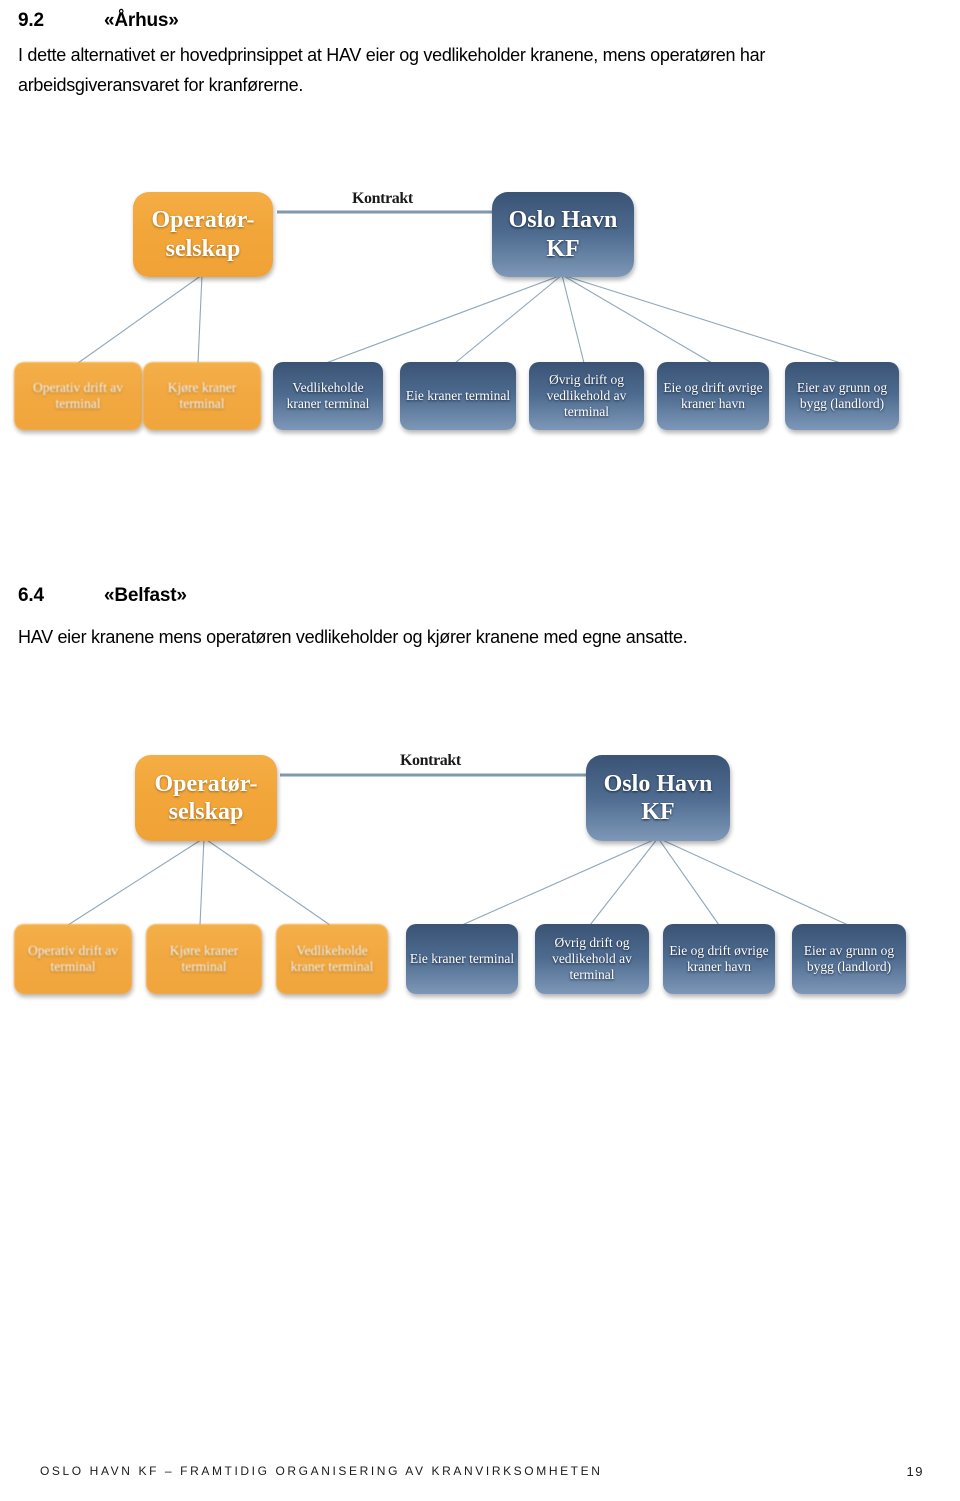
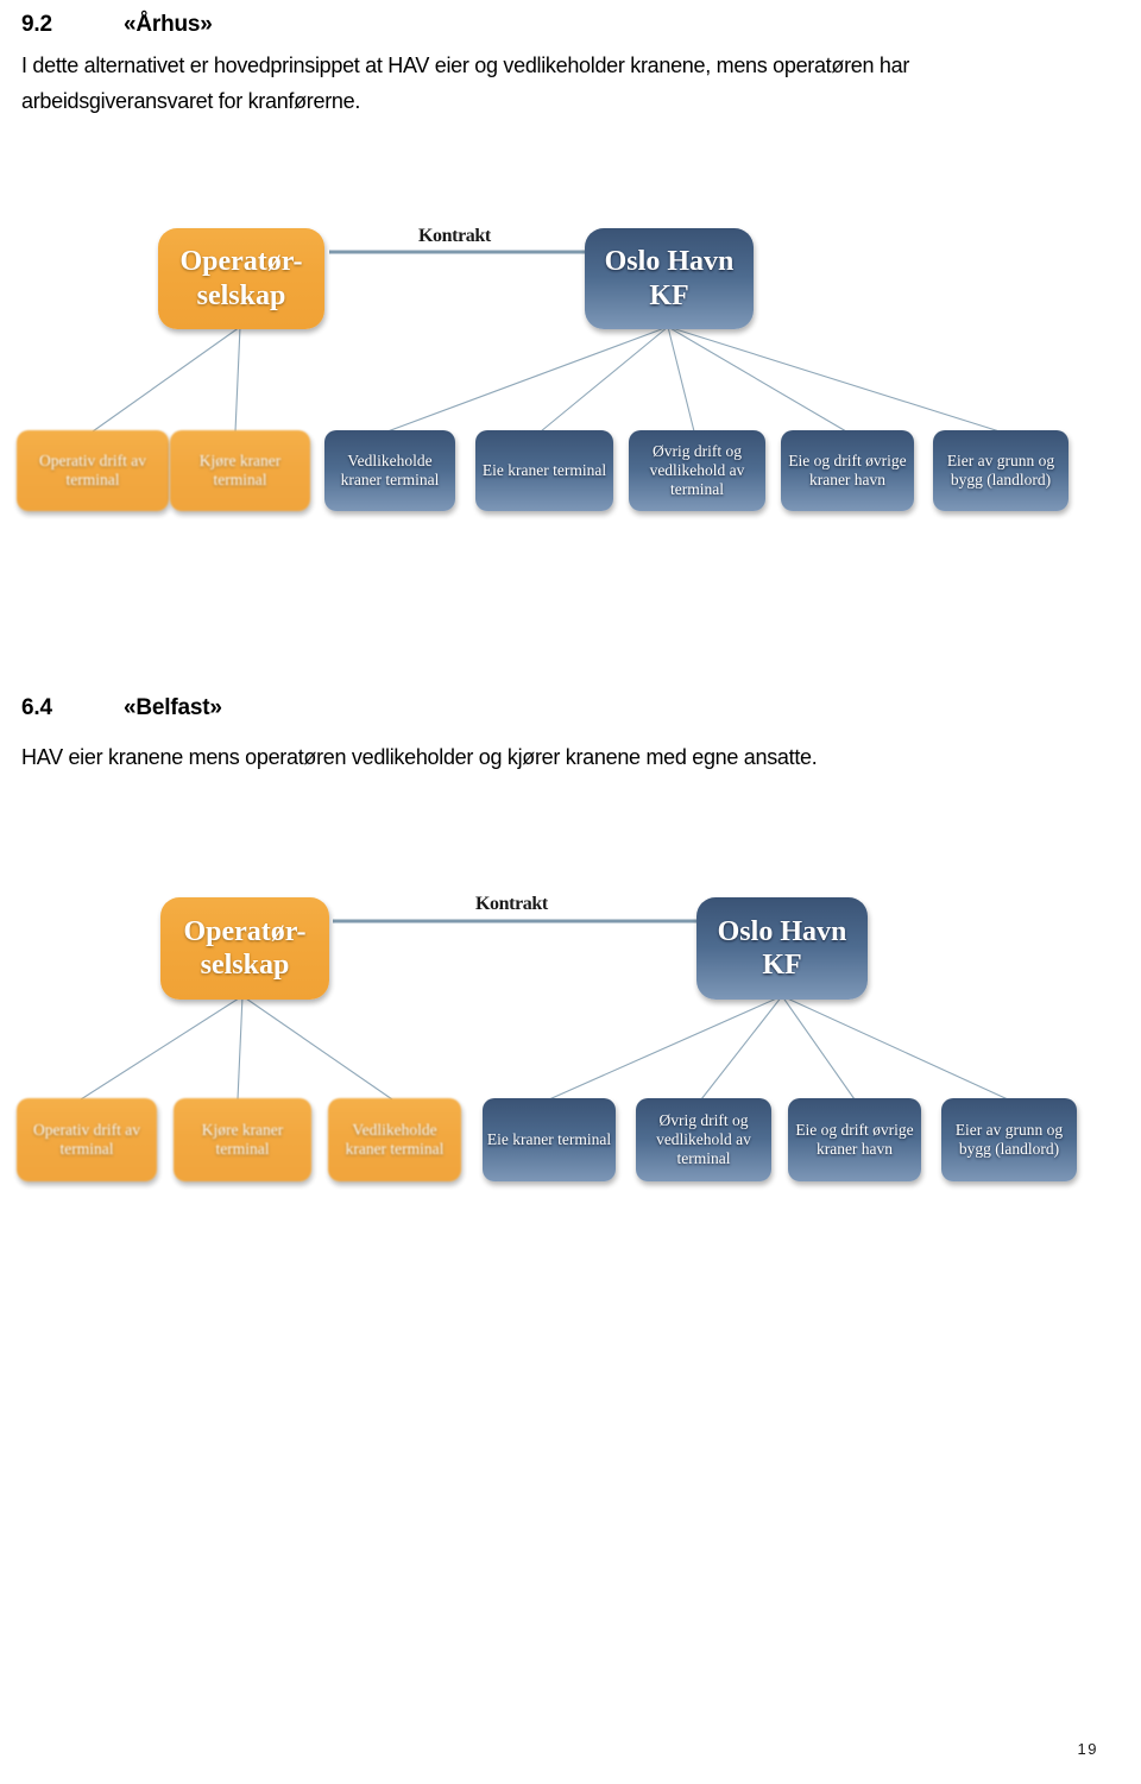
  9.2 «Århus»
  I dette alternativet er hovedprinsippet at HAV eier og vedlikeholder kranene, mens operatøren har arbeidsgiveransvaret for kranførerne.
  Operatør-
  selskap
  Oslo Havn
  KF
  Kontrakt
  Operativ drift av terminal
  Kjøre kraner terminal
  Vedlikeholde kraner terminal
  Eie kraner terminal
  Øvrig drift og vedlikehold av terminal
  Eie og drift øvrige kraner havn
  Eier av grunn og bygg (landlord)
  6.4 «Belfast»
  HAV eier kranene mens operatøren vedlikeholder og kjører kranene med egne ansatte.
  Operatør-
  selskap
  Oslo Havn
  KF
  Kontrakt
  Operativ drift av terminal
  Kjøre kraner terminal
  Vedlikeholde kraner terminal
  Eie kraner terminal
  Øvrig drift og vedlikehold av terminal
  Eie og drift øvrige kraner havn
  Eier av grunn og bygg (landlord)
- OSLO HAVN KF – FRAMTIDIG ORGANISERING AV KRANVIRKSOMHETEN
  19
